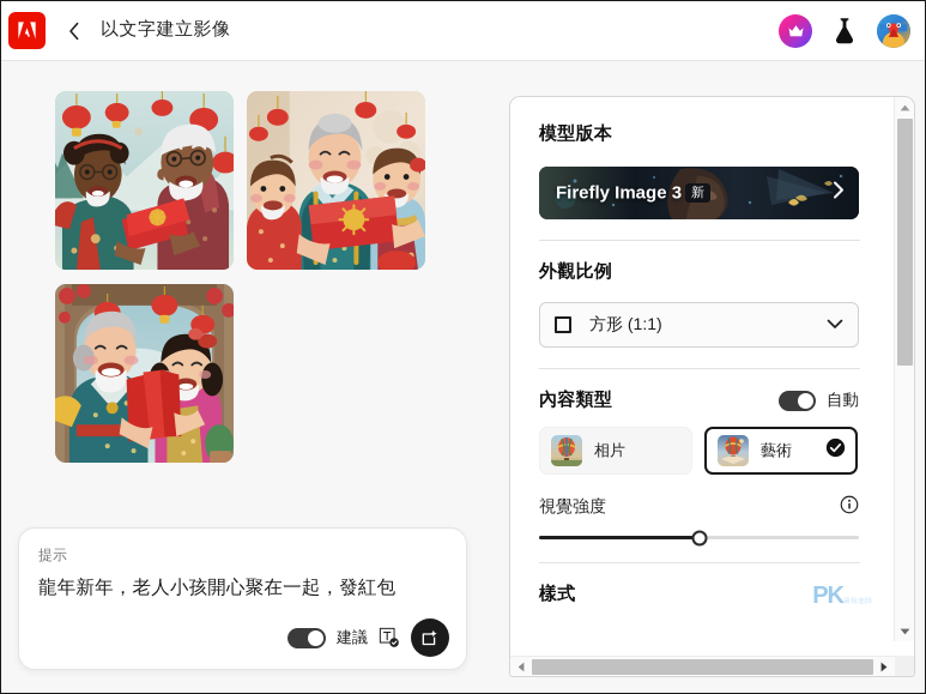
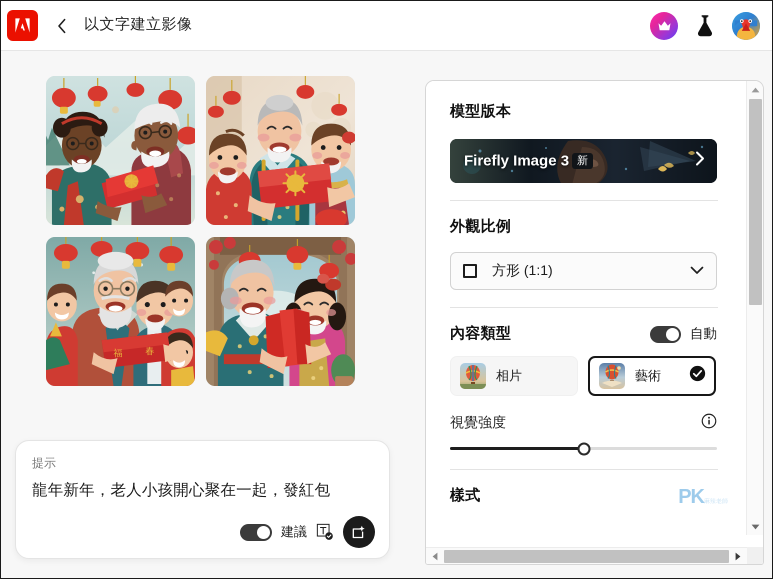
  以文字建立影像
+ 福
+ 春
  提示
  龍年新年，老人小孩開心聚在一起，發紅包
  建議
  模型版本
  Firefly Image 3
  新
  外觀比例
  方形 (1:1)
  內容類型
  自動
  相片
  藝術
  視覺強度
  樣式
